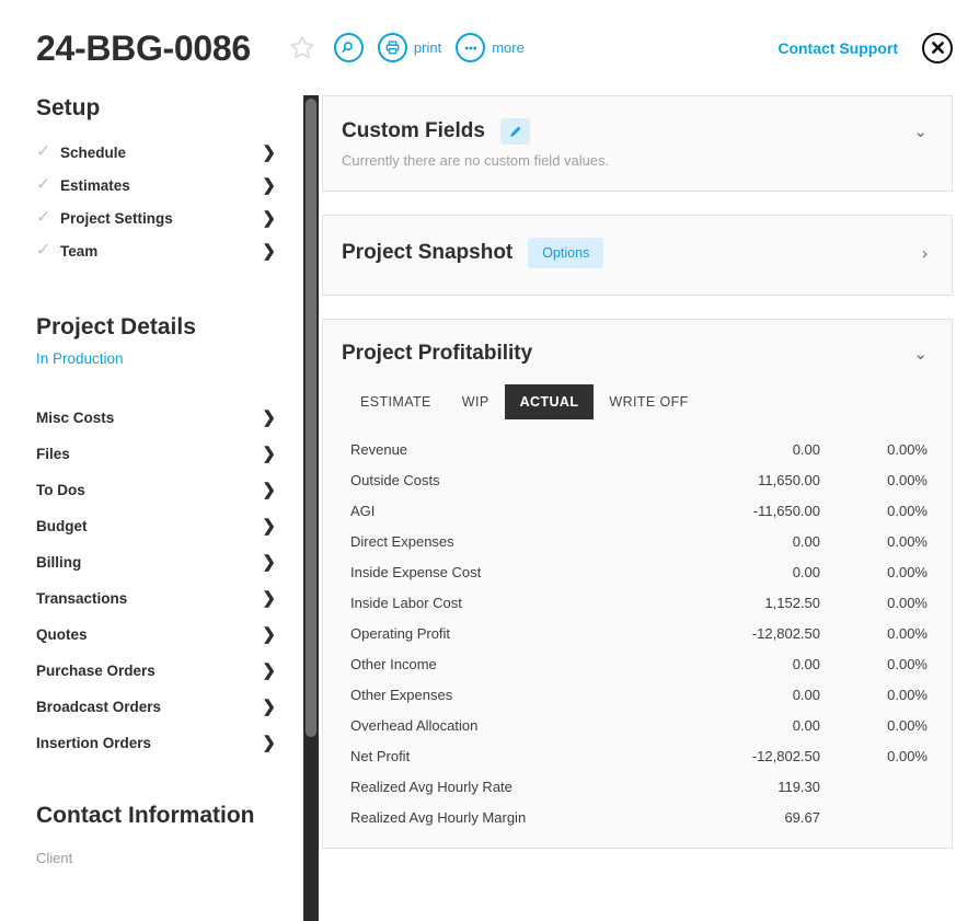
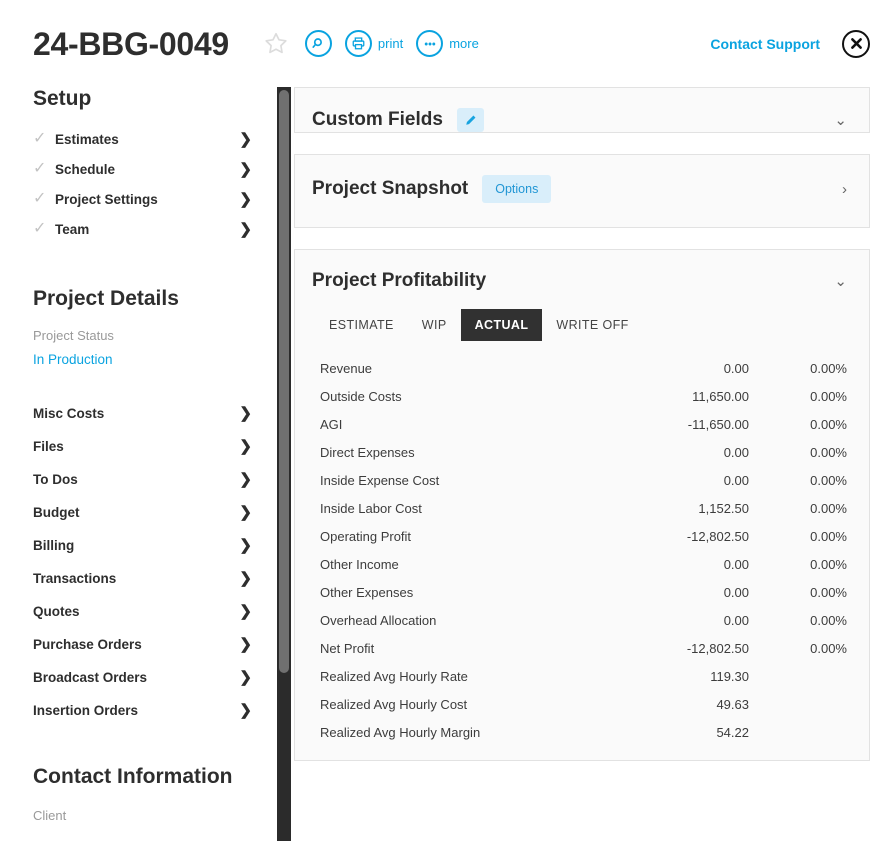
- 24-BBG-0086
+ 24-BBG-0049
  print
  more
  Contact Support
  Setup
  ✓
- Schedule
+ Estimates
  ❯
  ✓
- Estimates
+ Schedule
  ❯
  ✓
  Project Settings
  ❯
  ✓
  Team
  ❯
  Project Details
+ Project Status
  In Production
  Misc Costs
  ❯
  Files
  ❯
  To Dos
  ❯
  Budget
  ❯
  Billing
  ❯
  Transactions
  ❯
  Quotes
  ❯
  Purchase Orders
  ❯
  Broadcast Orders
  ❯
  Insertion Orders
  ❯
  Contact Information
  Client
  Custom Fields
  ⌄
- Currently there are no custom field values.
  Project Snapshot
  Options
  ›
  Project Profitability
  ⌄
  ESTIMATE
  WIP
  ACTUAL
  WRITE OFF
  Revenue	0.00	0.00%
  Outside Costs	11,650.00	0.00%
  AGI	-11,650.00	0.00%
  Direct Expenses	0.00	0.00%
  Inside Expense Cost	0.00	0.00%
  Inside Labor Cost	1,152.50	0.00%
  Operating Profit	-12,802.50	0.00%
  Other Income	0.00	0.00%
  Other Expenses	0.00	0.00%
  Overhead Allocation	0.00	0.00%
  Net Profit	-12,802.50	0.00%
  Realized Avg Hourly Rate	119.30
+ Realized Avg Hourly Cost	49.63
- Realized Avg Hourly Margin	69.67
+ Realized Avg Hourly Margin	54.22
